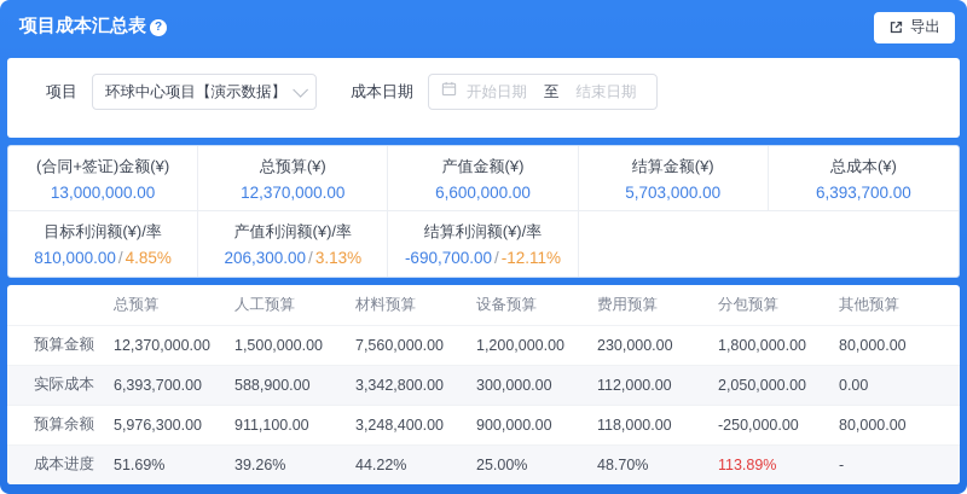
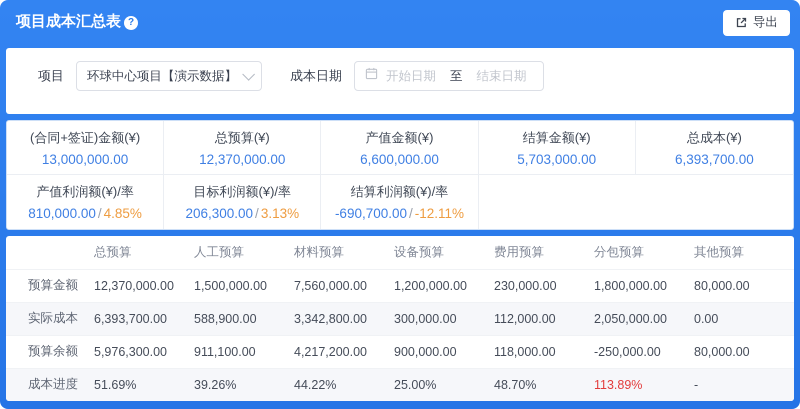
  项目成本汇总表
  ?
  导出
  项目
  环球中心项目【演示数据】
  成本日期
  开始日期
  至
  结束日期
  (合同+签证)金额(¥)
  13,000,000.00
  总预算(¥)
  12,370,000.00
  产值金额(¥)
  6,600,000.00
  结算金额(¥)
  5,703,000.00
  总成本(¥)
  6,393,700.00
- 目标利润额(¥)/率
+ 产值利润额(¥)/率
  810,000.00 / 4.85%
- 产值利润额(¥)/率
+ 目标利润额(¥)/率
  206,300.00 / 3.13%
  结算利润额(¥)/率
  -690,700.00 / -12.11%
  	总预算	人工预算	材料预算	设备预算	费用预算	分包预算	其他预算
  预算金额	12,370,000.00	1,500,000.00	7,560,000.00	1,200,000.00	230,000.00	1,800,000.00	80,000.00
  实际成本	6,393,700.00	588,900.00	3,342,800.00	300,000.00	112,000.00	2,050,000.00	0.00
- 预算余额	5,976,300.00	911,100.00	3,248,400.00	900,000.00	118,000.00	-250,000.00	80,000.00
+ 预算余额	5,976,300.00	911,100.00	4,217,200.00	900,000.00	118,000.00	-250,000.00	80,000.00
  成本进度	51.69%	39.26%	44.22%	25.00%	48.70%	113.89%	-
